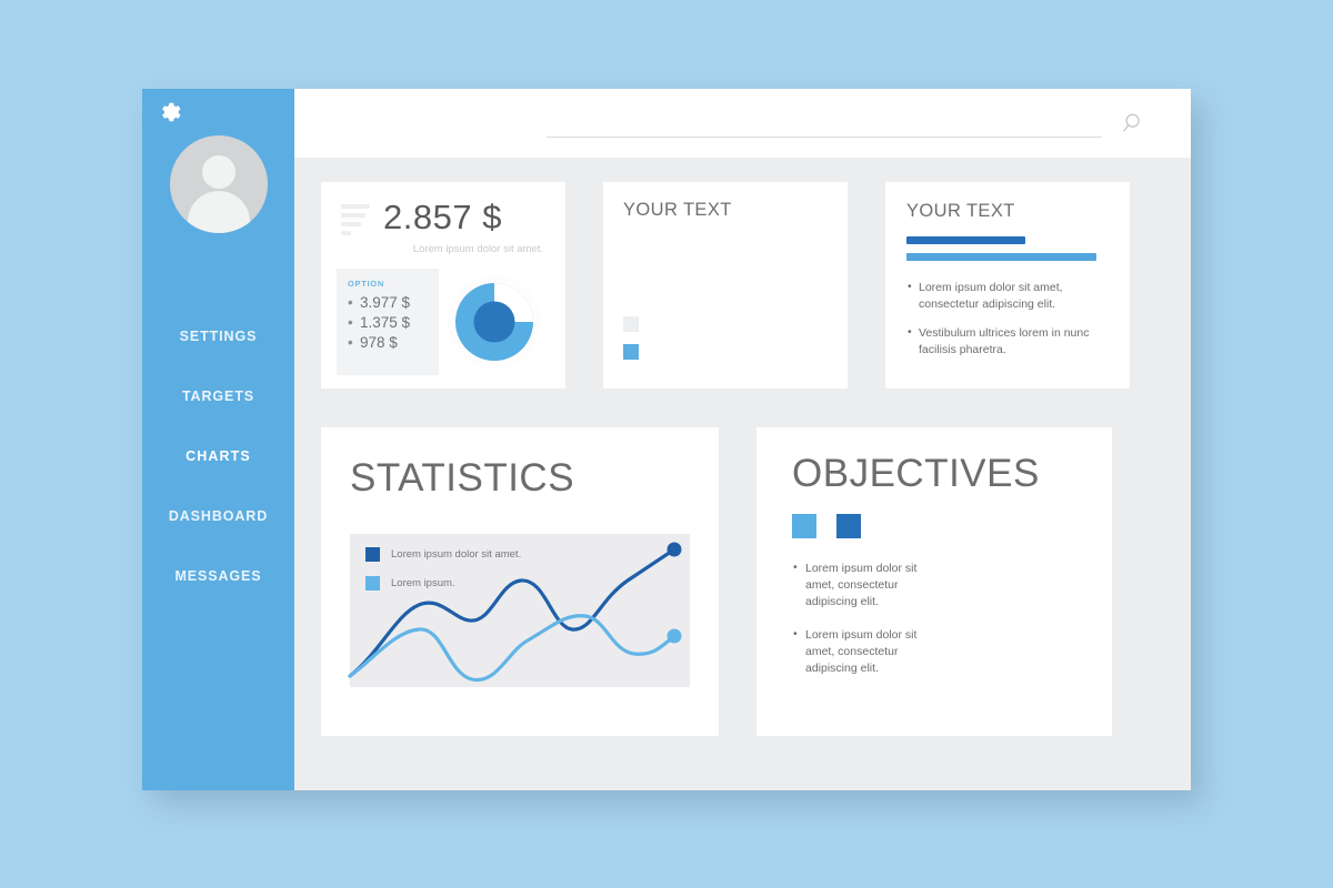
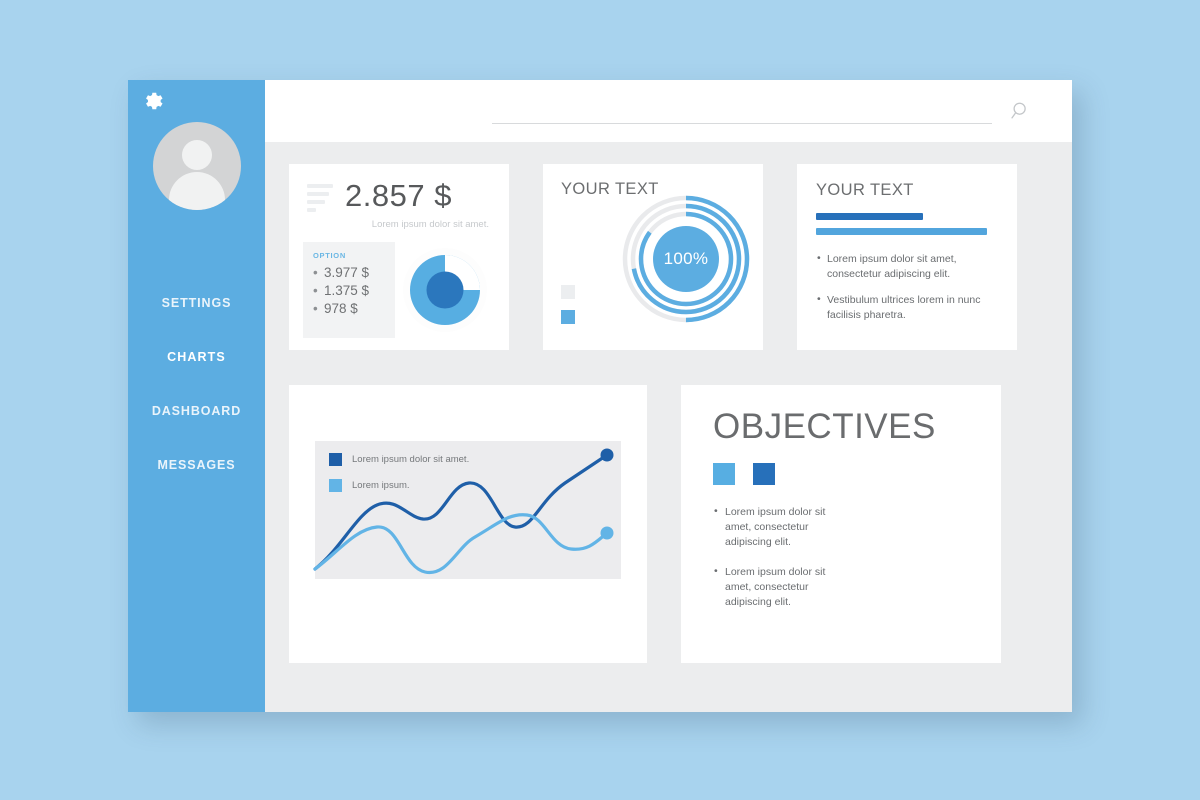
  SETTINGS
- TARGETS
  CHARTS
  DASHBOARD
  MESSAGES
  2.857 $
  Lorem ipsum dolor sit amet.
  OPTION
  3.977 $
  1.375 $
  978 $
  YOUR TEXT
+ 100%
  YOUR TEXT
  Lorem ipsum dolor sit amet, consectetur adipiscing elit.
  Vestibulum ultrices lorem in nunc facilisis pharetra.
- STATISTICS
  Lorem ipsum dolor sit amet.
  Lorem ipsum.
  OBJECTIVES
  Lorem ipsum dolor sit amet, consectetur adipiscing elit.
  Lorem ipsum dolor sit amet, consectetur adipiscing elit.
